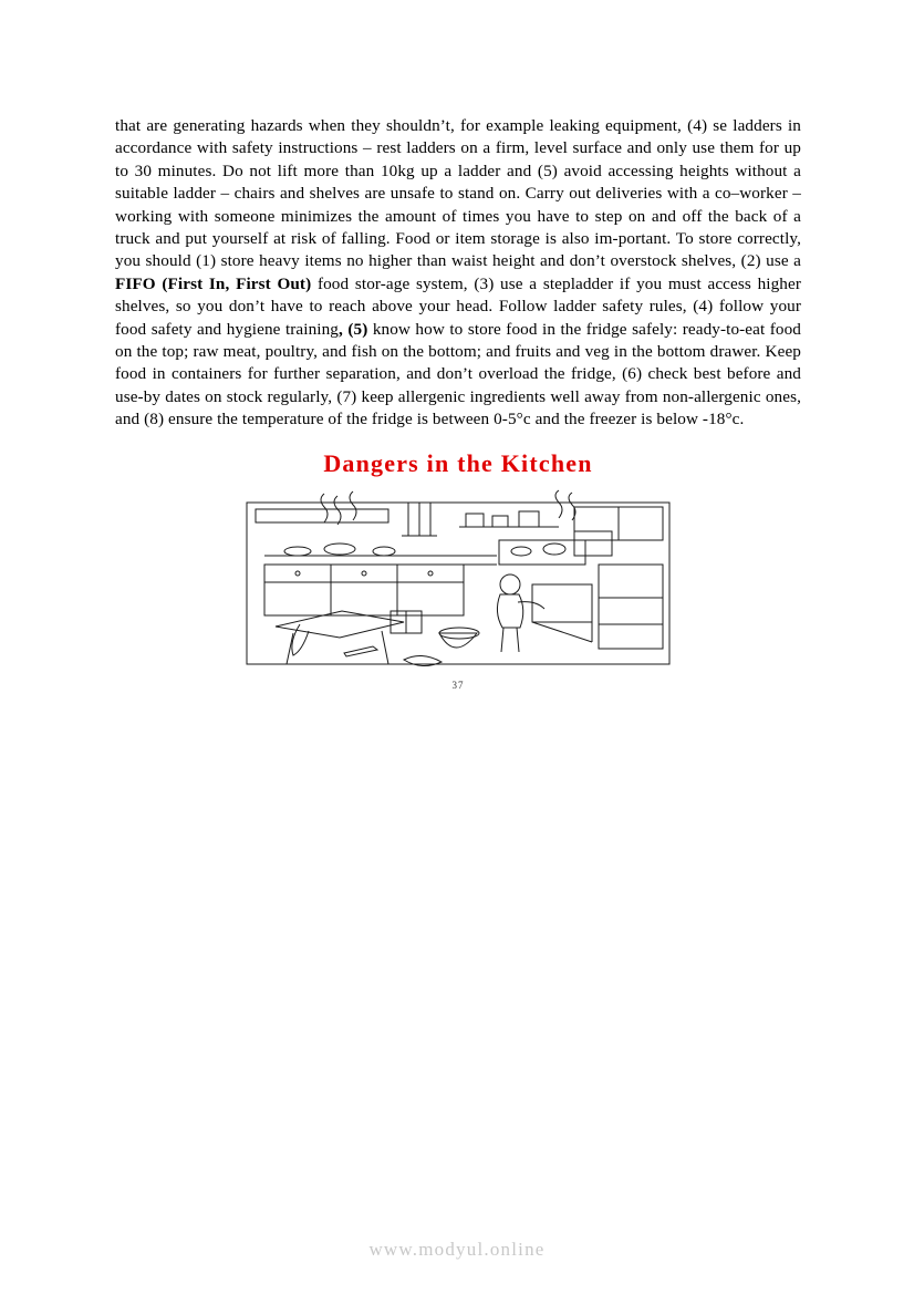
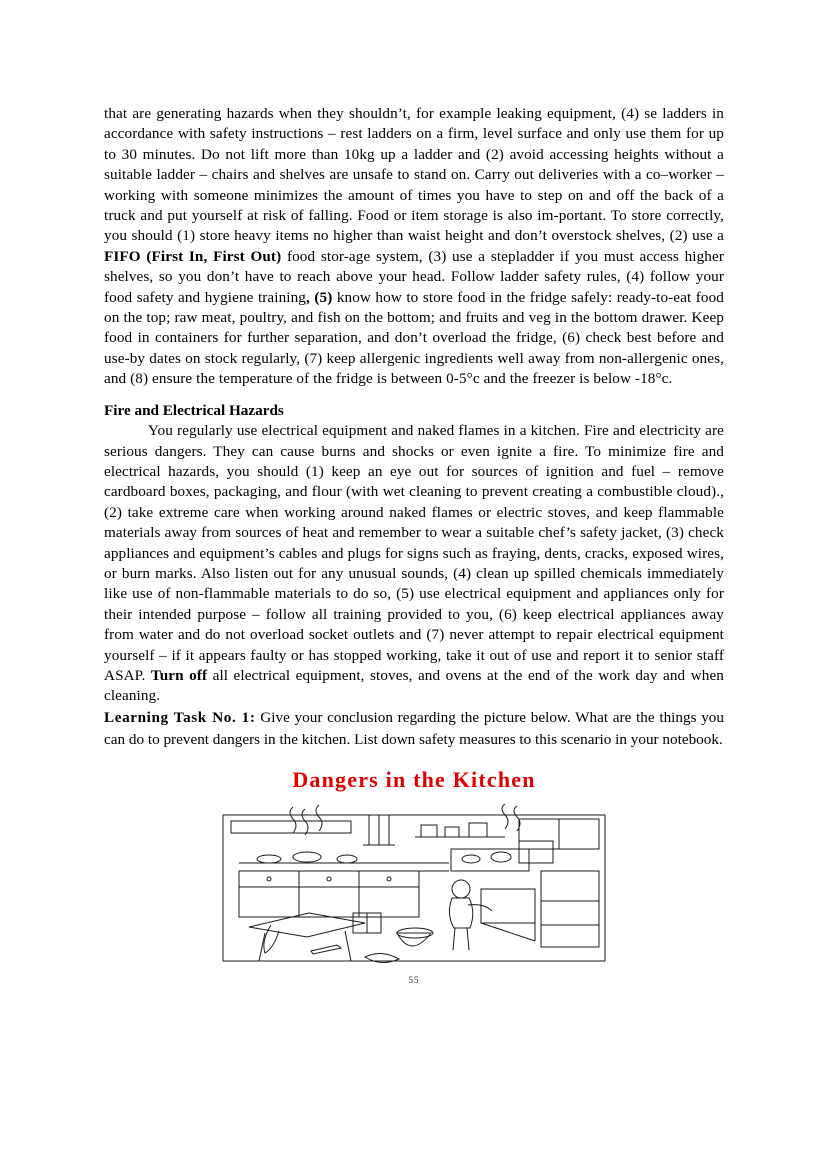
- that are generating hazards when they shouldn’t, for example leaking equipment, (4) se ladders in accordance with safety instructions – rest ladders on a firm, level surface and only use them for up to 30 minutes. Do not lift more than 10kg up a ladder and (5) avoid accessing heights without a suitable ladder – chairs and shelves are unsafe to stand on. Carry out deliveries with a co–worker – working with someone minimizes the amount of times you have to step on and off the back of a truck and put yourself at risk of falling. Food or item storage is also im-portant. To store correctly, you should (1) store heavy items no higher than waist height and don’t overstock shelves, (2) use a FIFO (First In, First Out) food stor-age system, (3) use a stepladder if you must access higher shelves, so you don’t have to reach above your head. Follow ladder safety rules, (4) follow your food safety and hygiene training, (5) know how to store food in the fridge safely: ready-to-eat food on the top; raw meat, poultry, and fish on the bottom; and fruits and veg in the bottom drawer. Keep food in containers for further separation, and don’t overload the fridge, (6) check best before and use-by dates on stock regularly, (7) keep allergenic ingredients well away from non-allergenic ones, and (8) ensure the temperature of the fridge is between 0-5°c and the freezer is below -18°c.
+ that are generating hazards when they shouldn’t, for example leaking equipment, (4) se ladders in accordance with safety instructions – rest ladders on a firm, level surface and only use them for up to 30 minutes. Do not lift more than 10kg up a ladder and (2) avoid accessing heights without a suitable ladder – chairs and shelves are unsafe to stand on. Carry out deliveries with a co–worker – working with someone minimizes the amount of times you have to step on and off the back of a truck and put yourself at risk of falling. Food or item storage is also im-portant. To store correctly, you should (1) store heavy items no higher than waist height and don’t overstock shelves, (2) use a FIFO (First In, First Out) food stor-age system, (3) use a stepladder if you must access higher shelves, so you don’t have to reach above your head. Follow ladder safety rules, (4) follow your food safety and hygiene training, (5) know how to store food in the fridge safely: ready-to-eat food on the top; raw meat, poultry, and fish on the bottom; and fruits and veg in the bottom drawer. Keep food in containers for further separation, and don’t overload the fridge, (6) check best before and use-by dates on stock regularly, (7) keep allergenic ingredients well away from non-allergenic ones, and (8) ensure the temperature of the fridge is between 0-5°c and the freezer is below -18°c.
+ Fire and Electrical Hazards
+ You regularly use electrical equipment and naked flames in a kitchen. Fire and electricity are serious dangers. They can cause burns and shocks or even ignite a fire. To minimize fire and electrical hazards, you should (1) keep an eye out for sources of ignition and fuel – remove cardboard boxes, packaging, and flour (with wet cleaning to prevent creating a combustible cloud)., (2) take extreme care when working around naked flames or electric stoves, and keep flammable materials away from sources of heat and remember to wear a suitable chef’s safety jacket, (3) check appliances and equipment’s cables and plugs for signs such as fraying, dents, cracks, exposed wires, or burn marks. Also listen out for any unusual sounds, (4) clean up spilled chemicals immediately like use of non-flammable materials to do so, (5) use electrical equipment and appliances only for their intended purpose – follow all training provided to you, (6) keep electrical appliances away from water and do not overload socket outlets and (7) never attempt to repair electrical equipment yourself – if it appears faulty or has stopped working, take it out of use and report it to senior staff ASAP. Turn off all electrical equipment, stoves, and ovens at the end of the work day and when cleaning.
+ Learning Task No. 1: Give your conclusion regarding the picture below. What are the things you can do to prevent dangers in the kitchen. List down safety measures to this scenario in your notebook.
  Dangers in the Kitchen
- 37
+ 55
- www.modyul.online
